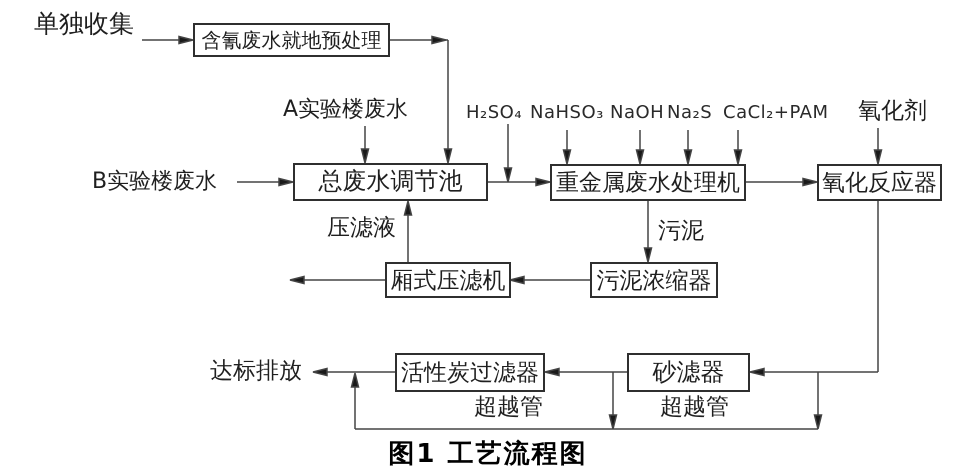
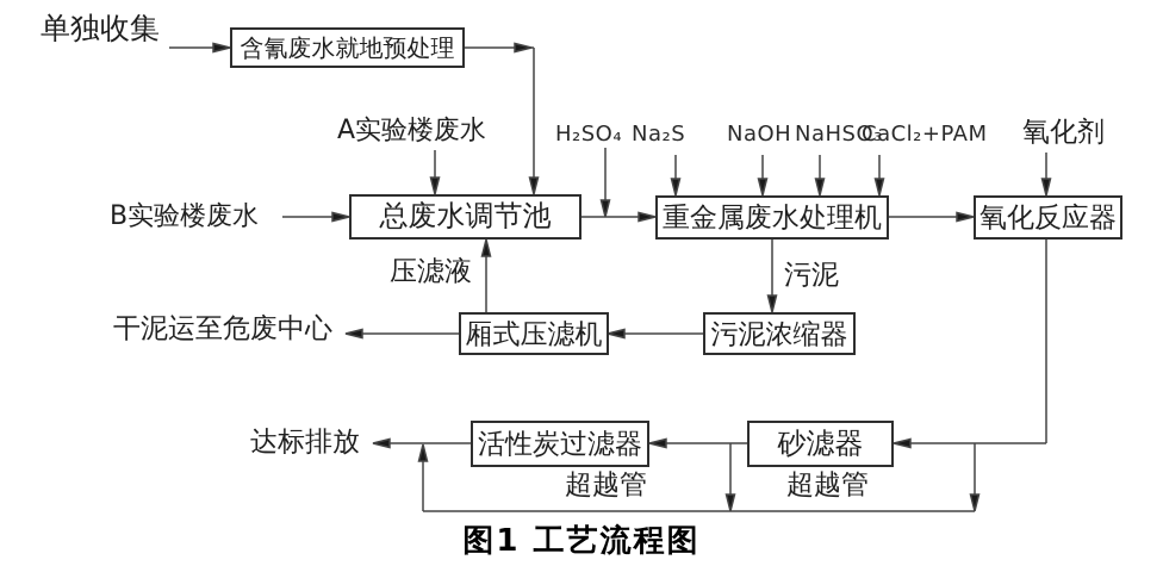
  单独收集
  A实验楼废水
  B实验楼废水
  H₂SO₄
- NaHSO₃
+ Na₂S
  NaOH
- Na₂S
+ NaHSO₃
  CaCl₂+PAM
  氧化剂
  含氰废水就地预处理
  总废水调节池
  重金属废水处理机
  氧化反应器
  厢式压滤机
  污泥浓缩器
  活性炭过滤器
  砂滤器
  压滤液
  污泥
+ 干泥运至危废中心
  达标排放
  超越管
  超越管
  图1 工艺流程图
